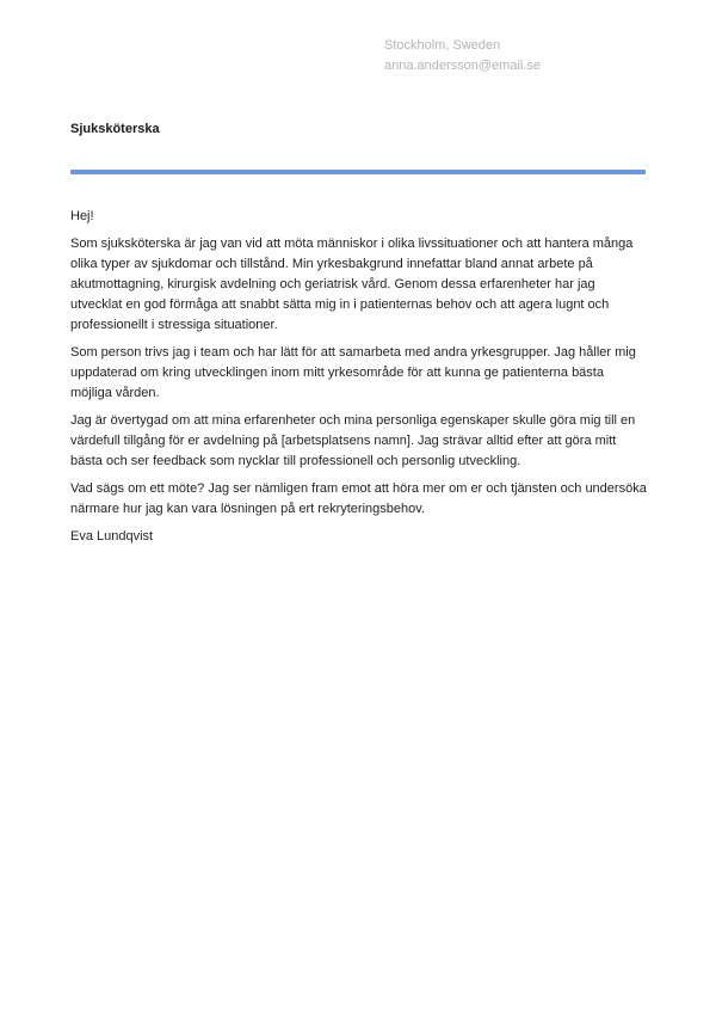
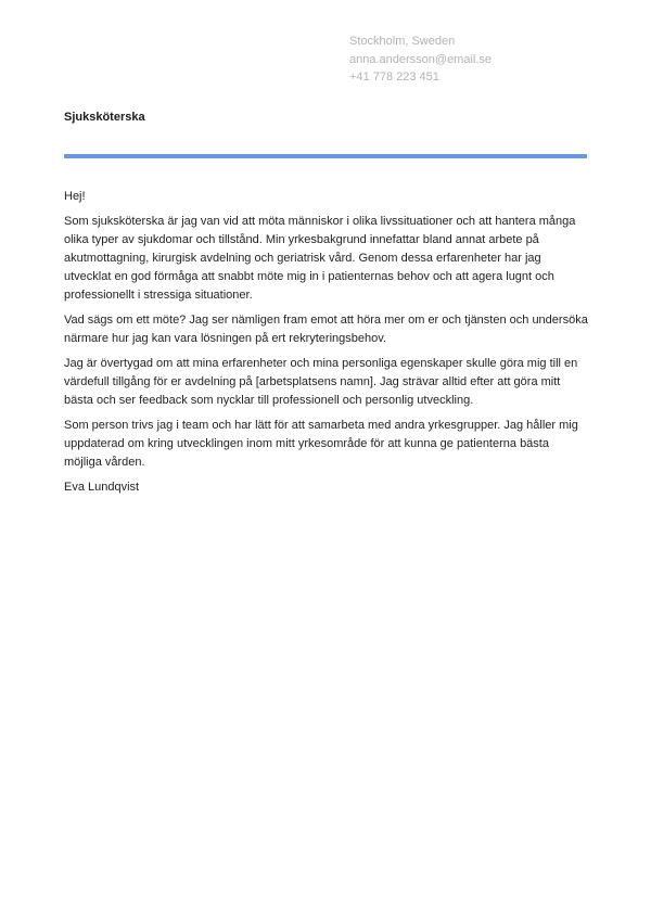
  Sjuksköterska
  Stockholm, Sweden
  anna.andersson@email.se
+ +41 778 223 451
  Hej!
- Som sjuksköterska är jag van vid att möta människor i olika livssituationer och att hantera många olika typer av sjukdomar och tillstånd. Min yrkesbakgrund innefattar bland annat arbete på akutmottagning, kirurgisk avdelning och geriatrisk vård. Genom dessa erfarenheter har jag utvecklat en god förmåga att snabbt sätta mig in i patienternas behov och att agera lugnt och professionellt i stressiga situationer.
+ Som sjuksköterska är jag van vid att möta människor i olika livssituationer och att hantera många olika typer av sjukdomar och tillstånd. Min yrkesbakgrund innefattar bland annat arbete på akutmottagning, kirurgisk avdelning och geriatrisk vård. Genom dessa erfarenheter har jag utvecklat en god förmåga att snabbt möte mig in i patienternas behov och att agera lugnt och professionellt i stressiga situationer.
- Som person trivs jag i team och har lätt för att samarbeta med andra yrkesgrupper. Jag håller mig uppdaterad om kring utvecklingen inom mitt yrkesområde för att kunna ge patienterna bästa möjliga vården.
+ Vad sägs om ett möte? Jag ser nämligen fram emot att höra mer om er och tjänsten och undersöka närmare hur jag kan vara lösningen på ert rekryteringsbehov.
  Jag är övertygad om att mina erfarenheter och mina personliga egenskaper skulle göra mig till en värdefull tillgång för er avdelning på [arbetsplatsens namn]. Jag strävar alltid efter att göra mitt bästa och ser feedback som nycklar till professionell och personlig utveckling.
- Vad sägs om ett möte? Jag ser nämligen fram emot att höra mer om er och tjänsten och undersöka närmare hur jag kan vara lösningen på ert rekryteringsbehov.
+ Som person trivs jag i team och har lätt för att samarbeta med andra yrkesgrupper. Jag håller mig uppdaterad om kring utvecklingen inom mitt yrkesområde för att kunna ge patienterna bästa möjliga vården.
  Eva Lundqvist
